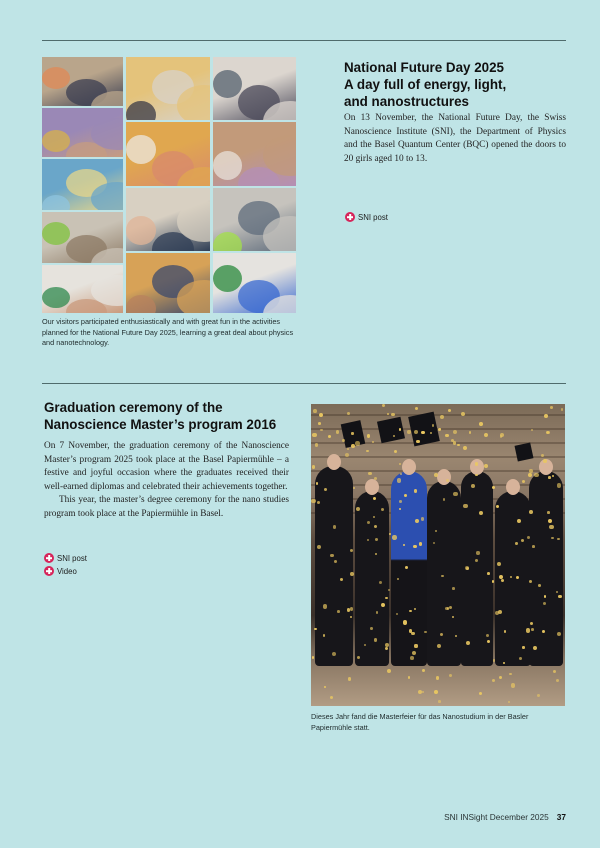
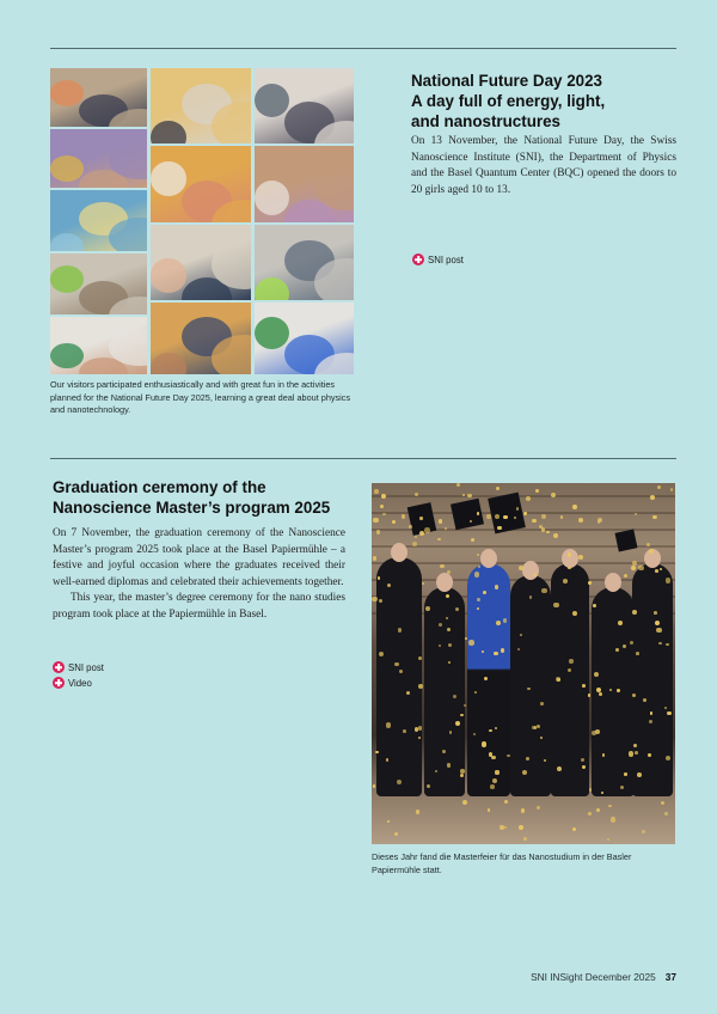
  Our visitors participated enthusiastically and with great fun in the activities planned for the National Future Day 2025, learning a great deal about physics and nanotechnology.
- National Future Day 2025
+ National Future Day 2023
  A day full of energy, light,
  and nanostructures
  On 13 November, the National Future Day, the Swiss Nanoscience Institute (SNI), the Department of Physics and the Basel Quantum Center (BQC) opened the doors to 20 girls aged 10 to 13.
  SNI post
  Graduation ceremony of the
- Nanoscience Master’s program 2016
+ Nanoscience Master’s program 2025
  On 7 November, the graduation ceremony of the Nanoscience Master’s program 2025 took place at the Basel Papiermühle – a festive and joyful occasion where the graduates received their well-earned diplomas and celebrated their achievements together.
  This year, the master’s degree ceremony for the nano studies program took place at the Papiermühle in Basel.
  SNI post
  Video
  Dieses Jahr fand die Masterfeier für das Nanostudium in der Basler Papiermühle statt.
  SNI INSight December 2025
  37
